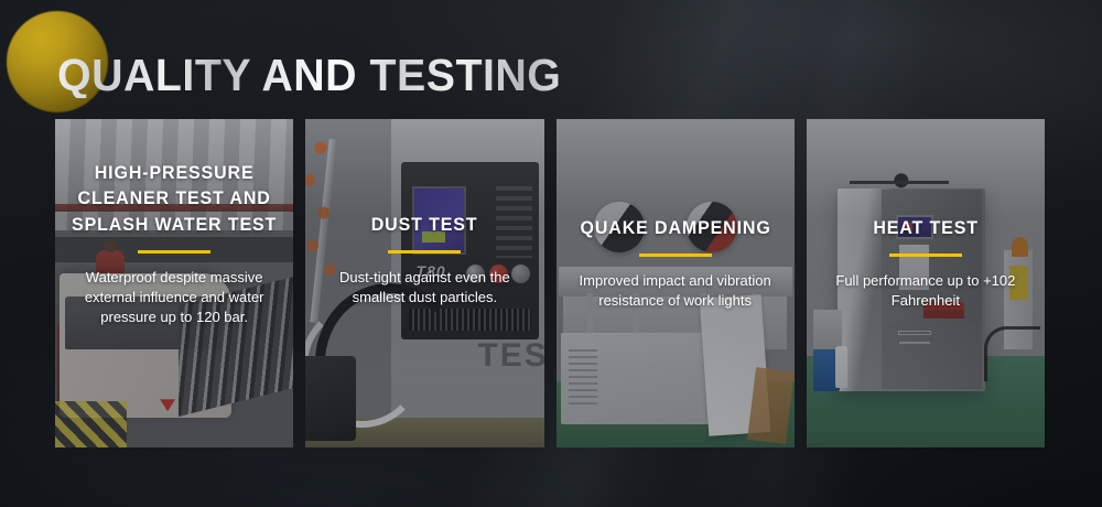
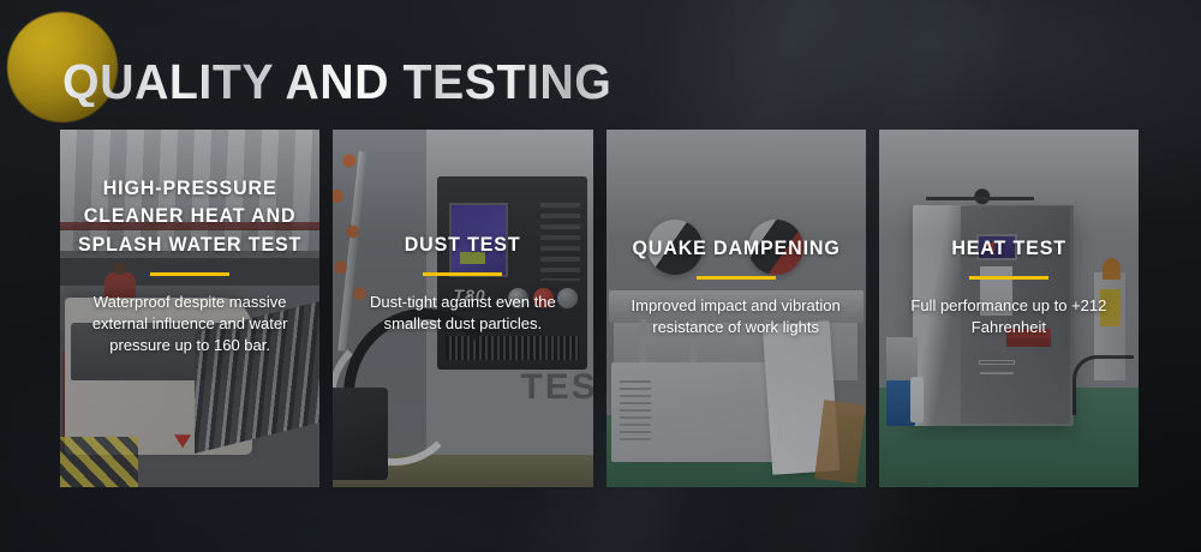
  QUALITY AND TESTING
- HIGH-PRESSURE CLEANER TEST AND SPLASH WATER TEST
+ HIGH-PRESSURE CLEANER HEAT AND SPLASH WATER TEST
- Waterproof despite massive external influence and water pressure up to 120 bar.
+ Waterproof despite massive external influence and water pressure up to 160 bar.
  DUST TEST
  Dust-tight against even the smallest dust particles.
  QUAKE DAMPENING
  Improved impact and vibration resistance of work lights
  HEAT TEST
- Full performance up to +102 Fahrenheit
+ Full performance up to +212 Fahrenheit
